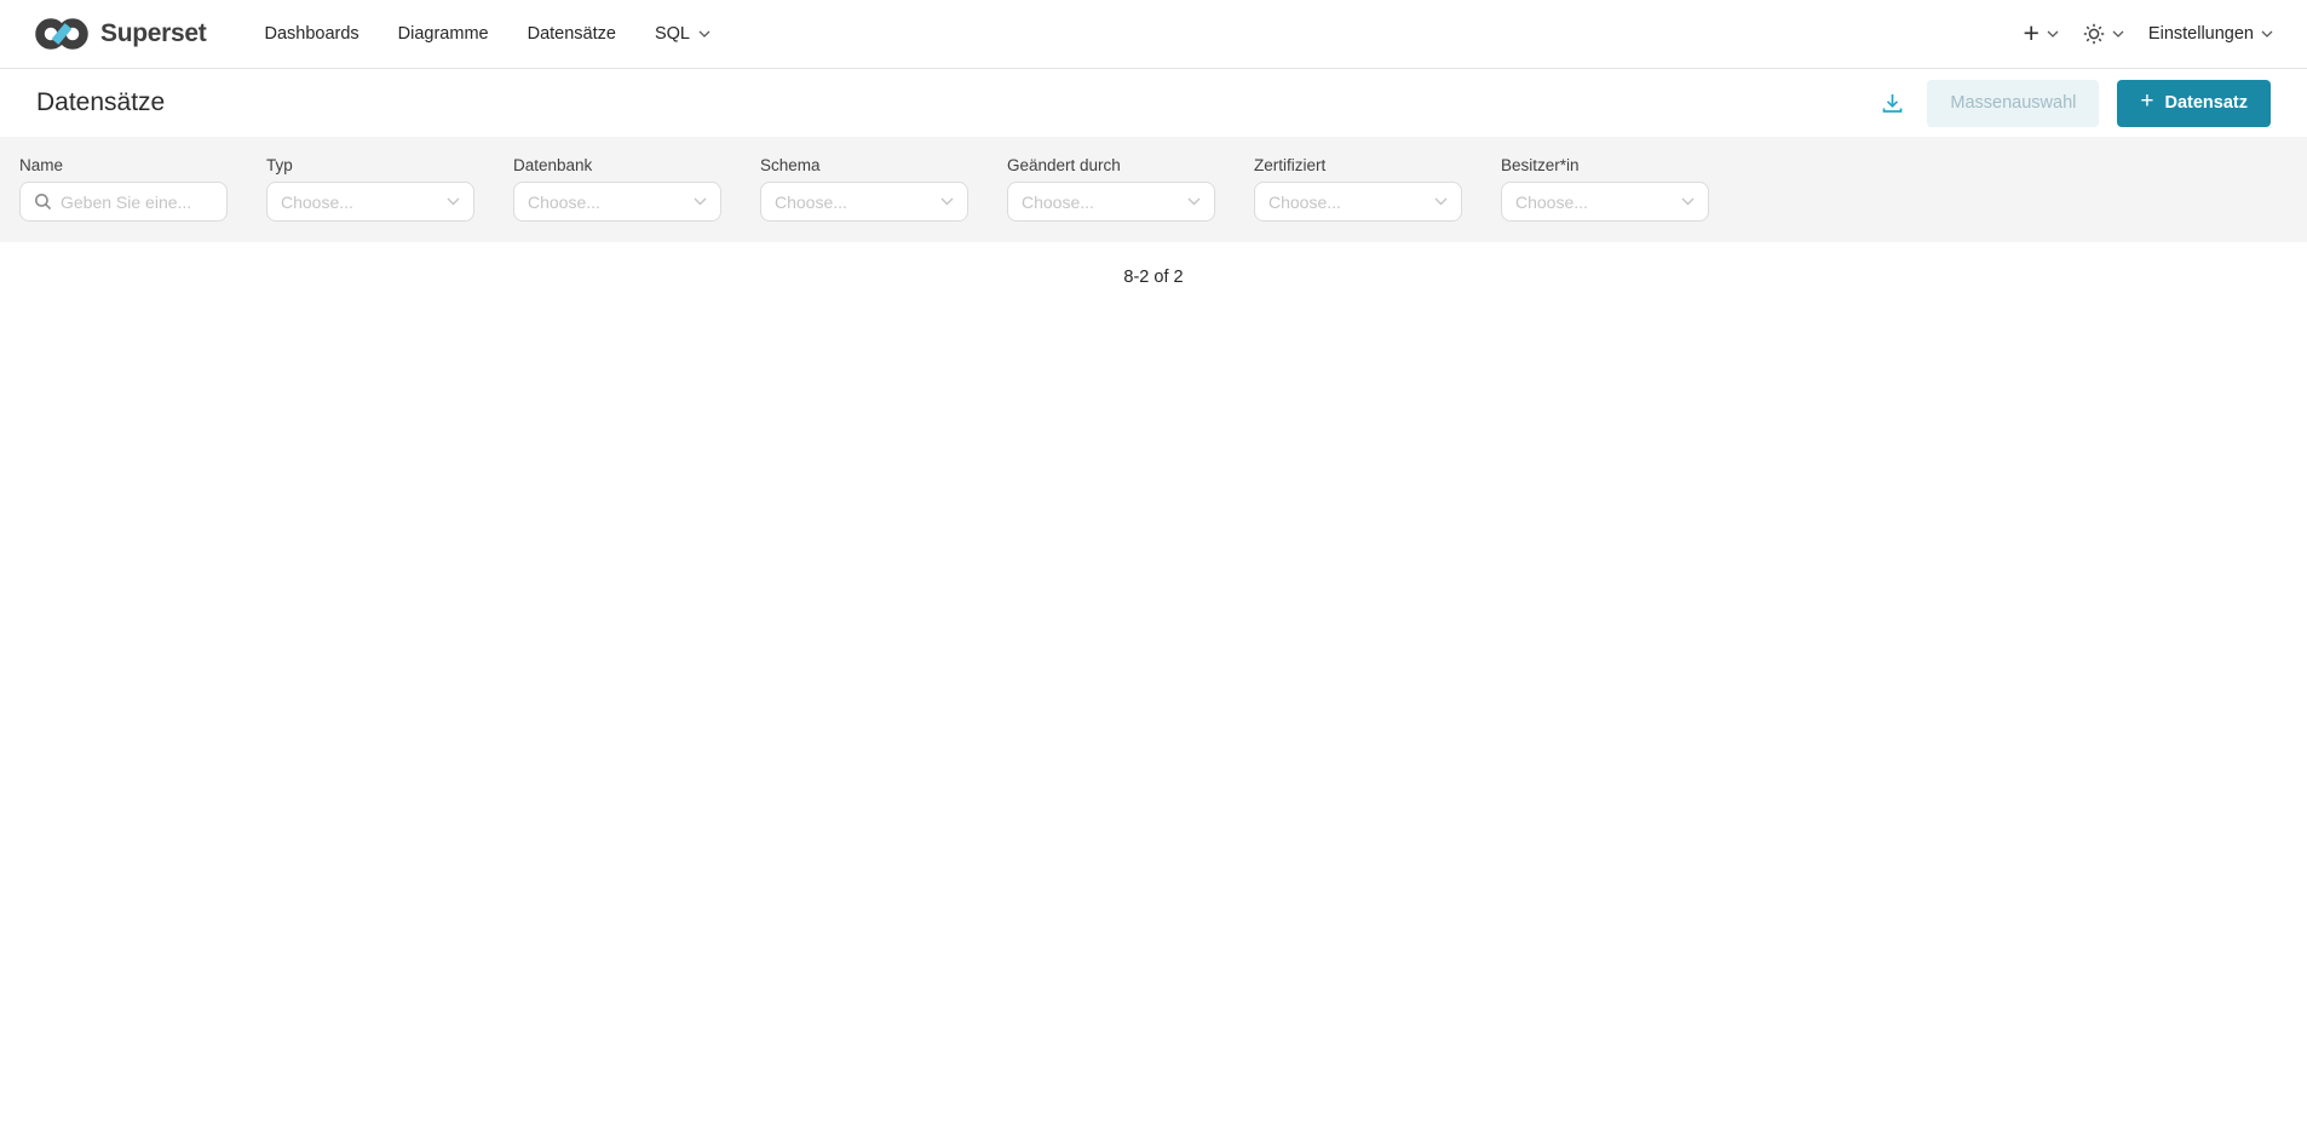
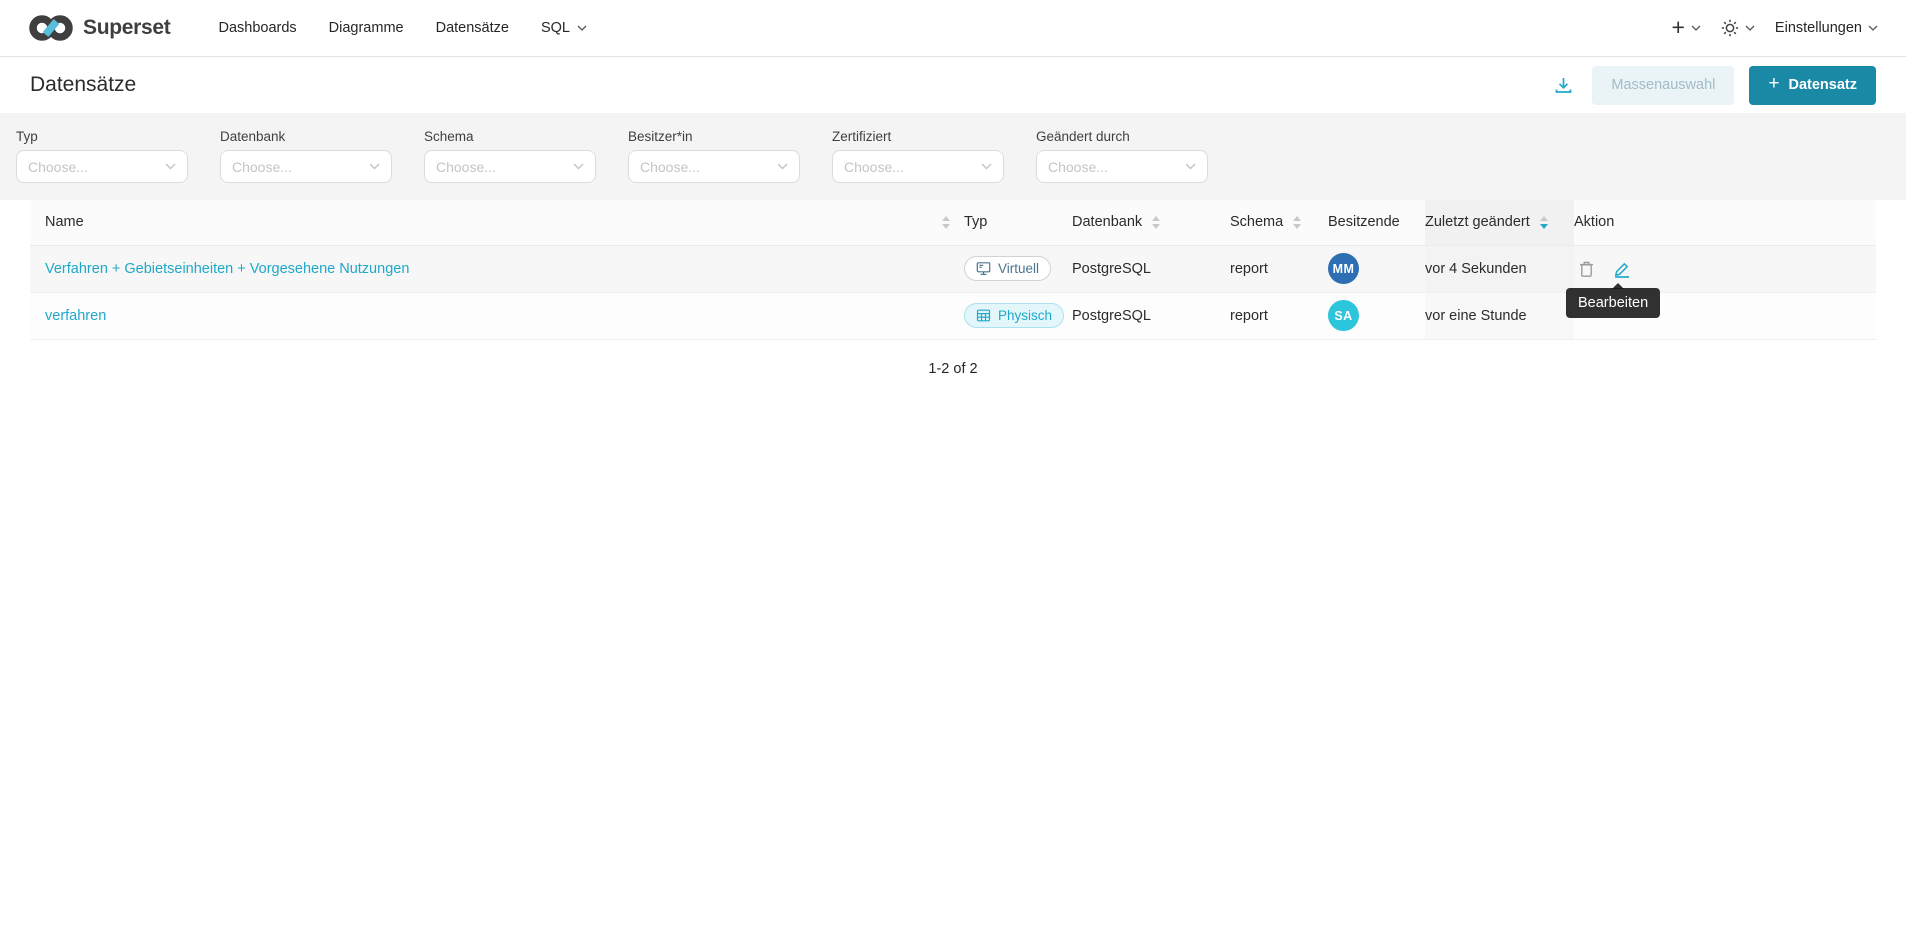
  Superset
  Dashboards
  Diagramme
  Datensätze
  SQL
  +
  Einstellungen
  Datensätze
  Massenauswahl
  +
  Datensatz
- Name
- Geben Sie eine...
  Typ
  Choose...
  Datenbank
  Choose...
  Schema
  Choose...
- Geändert durch
+ Besitzer*in
  Choose...
  Zertifiziert
  Choose...
- Besitzer*in
+ Geändert durch
  Choose...
+ Name	Typ	Datenbank	Schema	Besitzende	Zuletzt geändert	Aktion
+ Verfahren + Gebietseinheiten + Vorgesehene Nutzungen	Virtuell	PostgreSQL	report	MM	vor 4 Sekunden	Bearbeiten
+ verfahren	Physisch	PostgreSQL	report	SA	vor eine Stunde
- 8-2 of 2
+ 1-2 of 2
